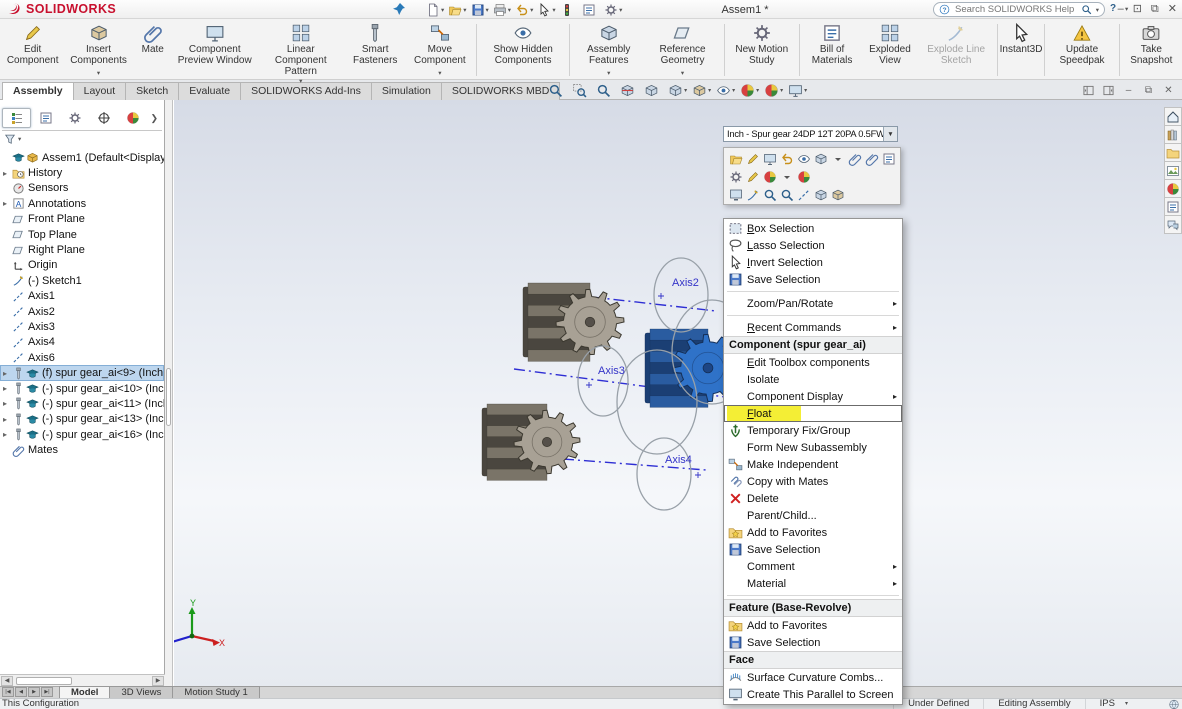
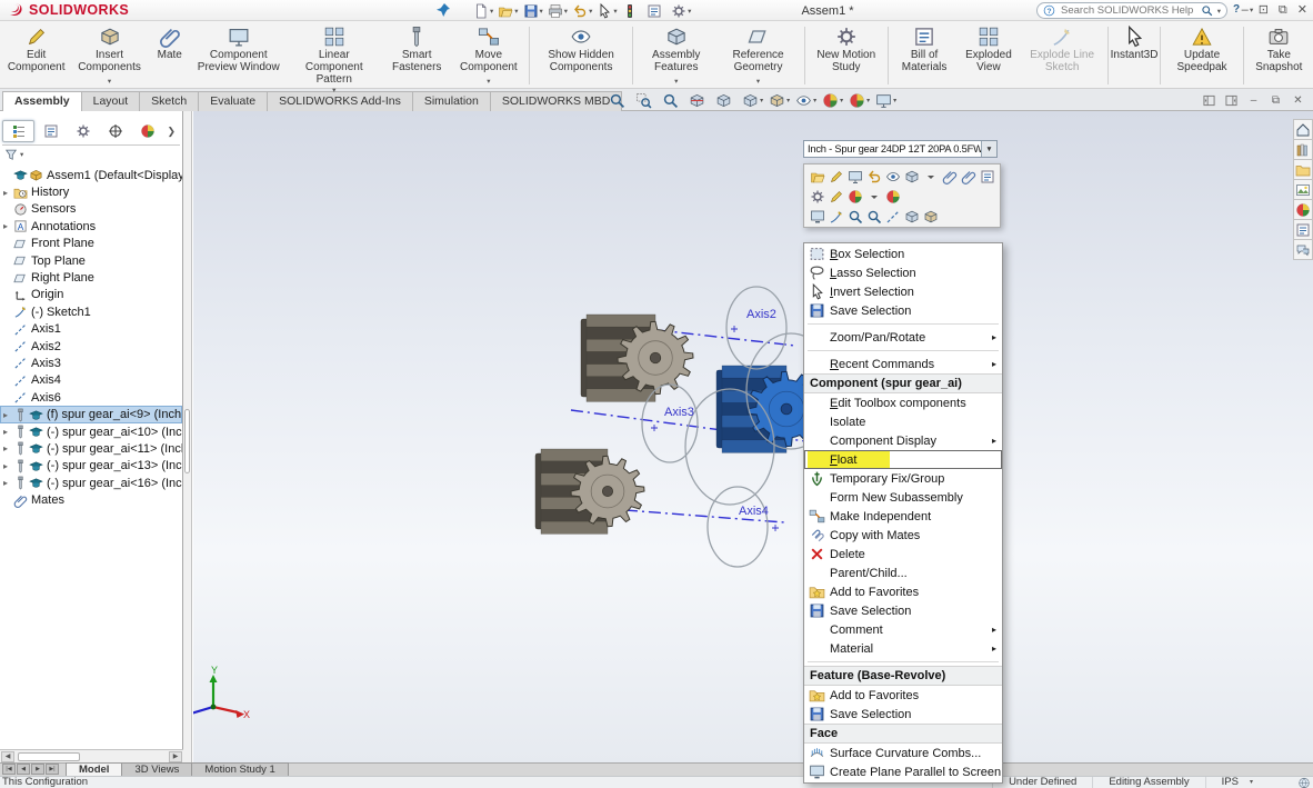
  SOLIDWORKS
  Assem1 *
  Search SOLIDWORKS Help
  ?
  –
  ⊡
  ⧉
  ✕
  Edit Component
  Insert Components
  Mate
  Component Preview Window
  Linear Component Pattern
  Smart Fasteners
  Move Component
  Show Hidden Components
  Assembly Features
  Reference Geometry
  New Motion Study
  Bill of Materials
  Exploded View
  Explode Line Sketch
  Instant3D
  Update Speedpak
  Take Snapshot
  Assembly
  Layout
  Sketch
  Evaluate
  SOLIDWORKS Add-Ins
  Simulation
  SOLIDWORKS MBD
  –
  ⧉
  ✕
  Axis2
  Axis3
  Axis4
  Y
  X
  ❯
  Assem1 (Default<Display
  History
  Sensors
  A
  Annotations
  Front Plane
  Top Plane
  Right Plane
  Origin
  (-) Sketch1
  Axis1
  Axis2
  Axis3
  Axis4
  Axis6
  (f) spur gear_ai<9> (Inch
  (-) spur gear_ai<10> (Inc
  (-) spur gear_ai<11> (Inc
  (-) spur gear_ai<13> (Inc
  (-) spur gear_ai<16> (Inc
  Mates
  Inch - Spur gear 24DP 12T 20PA 0.5FW
  Box Selection
  Lasso Selection
  Invert Selection
  Save Selection
  Zoom/Pan/Rotate
  ▸
  Recent Commands
  ▸
  Component (spur gear_ai)
  Edit Toolbox components
  Isolate
  Component Display
  ▸
  Float
  Temporary Fix/Group
  Form New Subassembly
  Make Independent
  Copy with Mates
  Delete
  Parent/Child...
  Add to Favorites
  Save Selection
  Comment
  ▸
  Material
  ▸
  Feature (Base-Revolve)
  Add to Favorites
  Save Selection
  Face
  Surface Curvature Combs...
- Create This Parallel to Screen
+ Create Plane Parallel to Screen
  Model
  3D Views
  Motion Study 1
  This Configuration
  Under Defined
  Editing Assembly
  IPS
